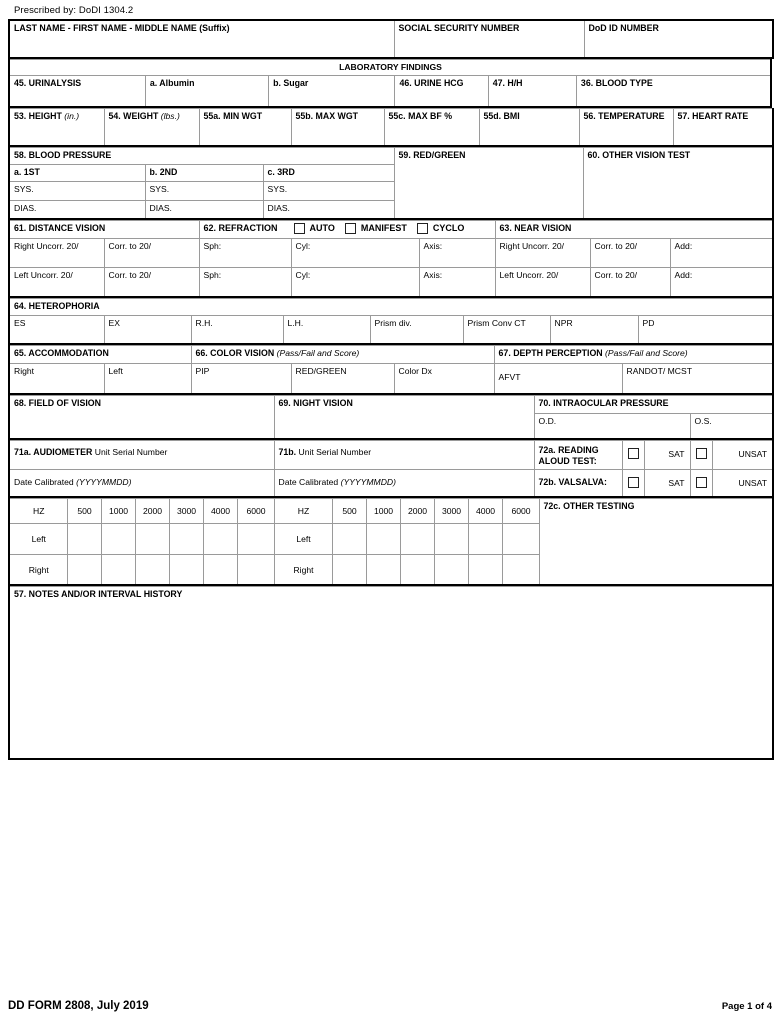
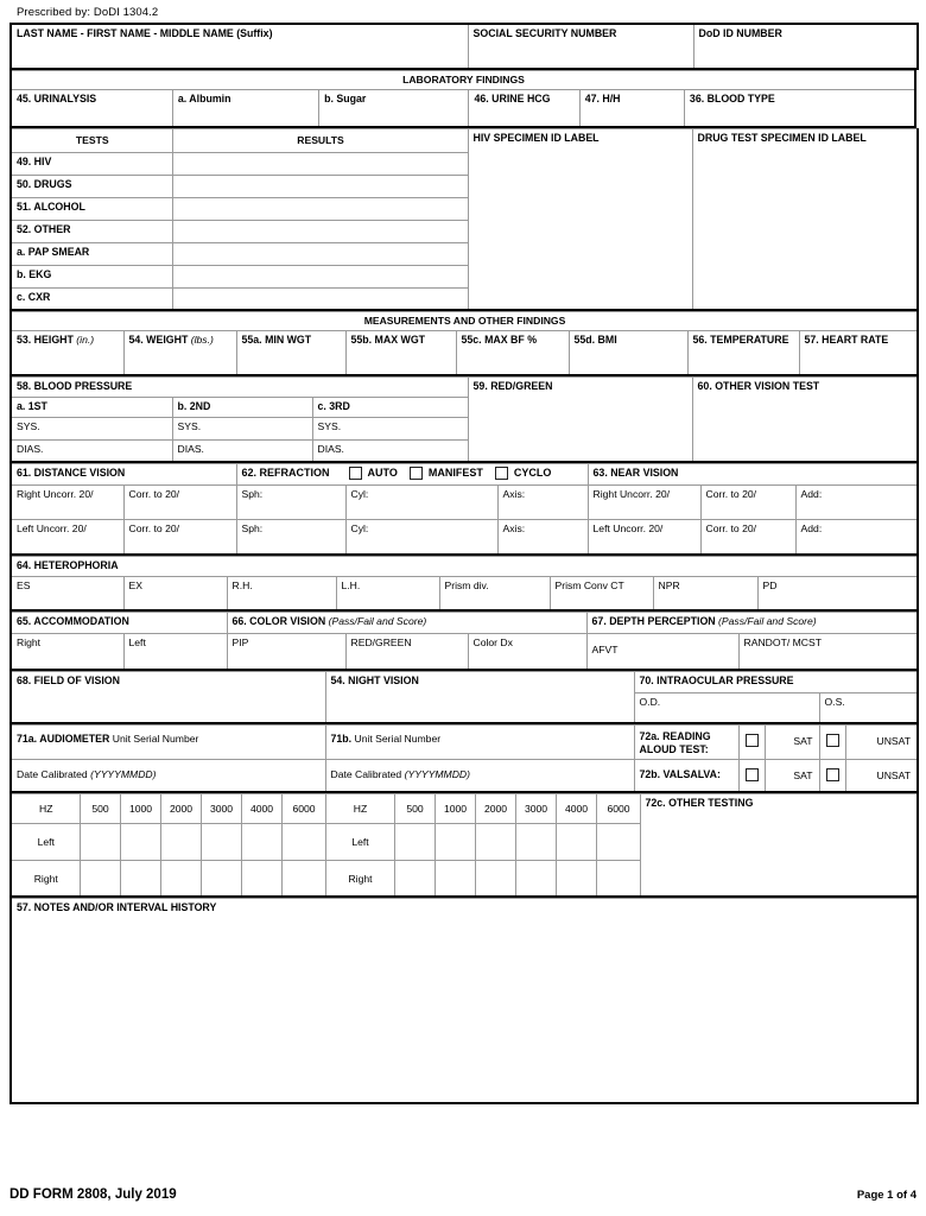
  Prescribed by: DoDI 1304.2
  LAST NAME - FIRST NAME - MIDDLE NAME (Suffix)	SOCIAL SECURITY NUMBER	DoD ID NUMBER
  LABORATORY FINDINGS
  45. URINALYSIS	a. Albumin	b. Sugar	46. URINE HCG	47. H/H	36. BLOOD TYPE
+ TESTS	RESULTS	HIV SPECIMEN ID LABEL	DRUG TEST SPECIMEN ID LABEL
+ 49. HIV
+ 50. DRUGS
+ 51. ALCOHOL
+ 52. OTHER
+ a. PAP SMEAR
+ b. EKG
+ c. CXR
+ MEASUREMENTS AND OTHER FINDINGS
  53. HEIGHT (in.)	54. WEIGHT (lbs.)	55a. MIN WGT	55b. MAX WGT	55c. MAX BF %	55d. BMI	56. TEMPERATURE	57. HEART RATE
  58. BLOOD PRESSURE	59. RED/GREEN	60. OTHER VISION TEST
  a. 1ST	b. 2ND	c. 3RD
  SYS.	SYS.	SYS.
  DIAS.	DIAS.	DIAS.
  61. DISTANCE VISION	62. REFRACTION AUTO MANIFEST CYCLO	63. NEAR VISION
  Right Uncorr. 20/	Corr. to 20/	Sph:	Cyl:	Axis:	Right Uncorr. 20/	Corr. to 20/	Add:
  Left Uncorr. 20/	Corr. to 20/	Sph:	Cyl:	Axis:	Left Uncorr. 20/	Corr. to 20/	Add:
  64. HETEROPHORIA
  ES	EX	R.H.	L.H.	Prism div.	Prism Conv CT	NPR	PD
  65. ACCOMMODATION	66. COLOR VISION (Pass/Fail and Score)	67. DEPTH PERCEPTION (Pass/Fail and Score)
  Right	Left	PIP	RED/GREEN	Color Dx	AFVT	RANDOT/ MCST
- 68. FIELD OF VISION	69. NIGHT VISION	70. INTRAOCULAR PRESSURE
+ 68. FIELD OF VISION	54. NIGHT VISION	70. INTRAOCULAR PRESSURE
  O.D.	O.S.
  71a. AUDIOMETER Unit Serial Number	71b. Unit Serial Number	72a. READING ALOUD TEST:		SAT		UNSAT
  Date Calibrated (YYYYMMDD)	Date Calibrated (YYYYMMDD)	72b. VALSALVA:		SAT		UNSAT
  HZ	500	1000	2000	3000	4000	6000	HZ	500	1000	2000	3000	4000	6000	72c. OTHER TESTING
  Left							Left
  Right							Right
  57. NOTES AND/OR INTERVAL HISTORY
  DD FORM 2808, July 2019
  Page 1 of 4
